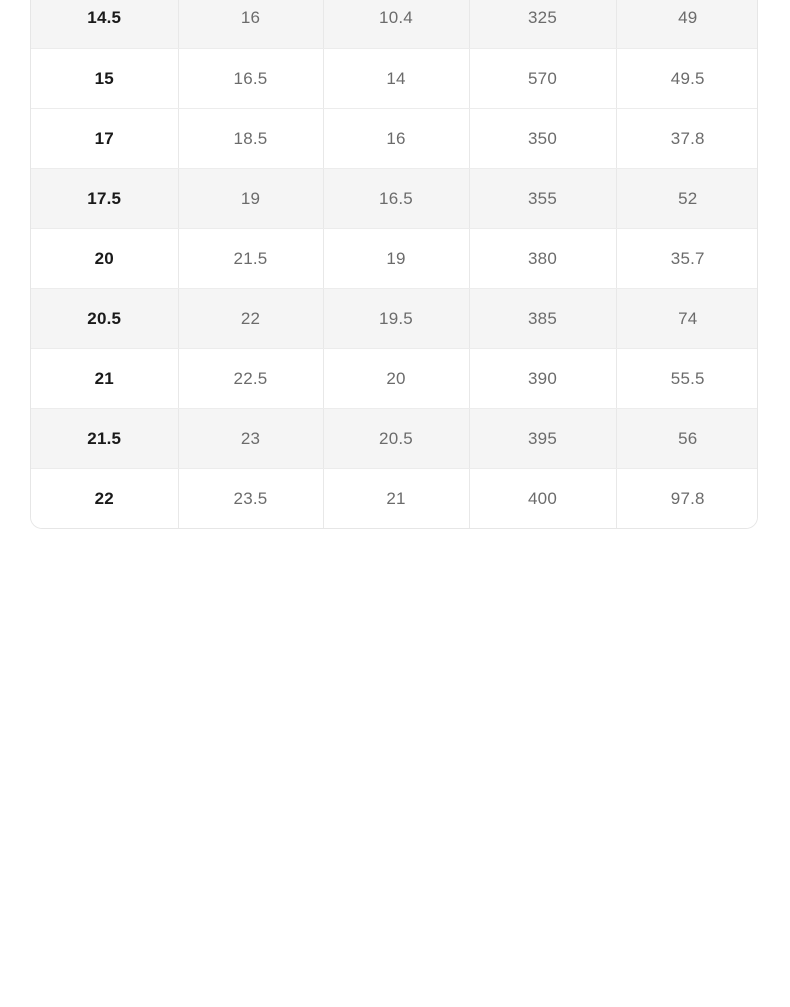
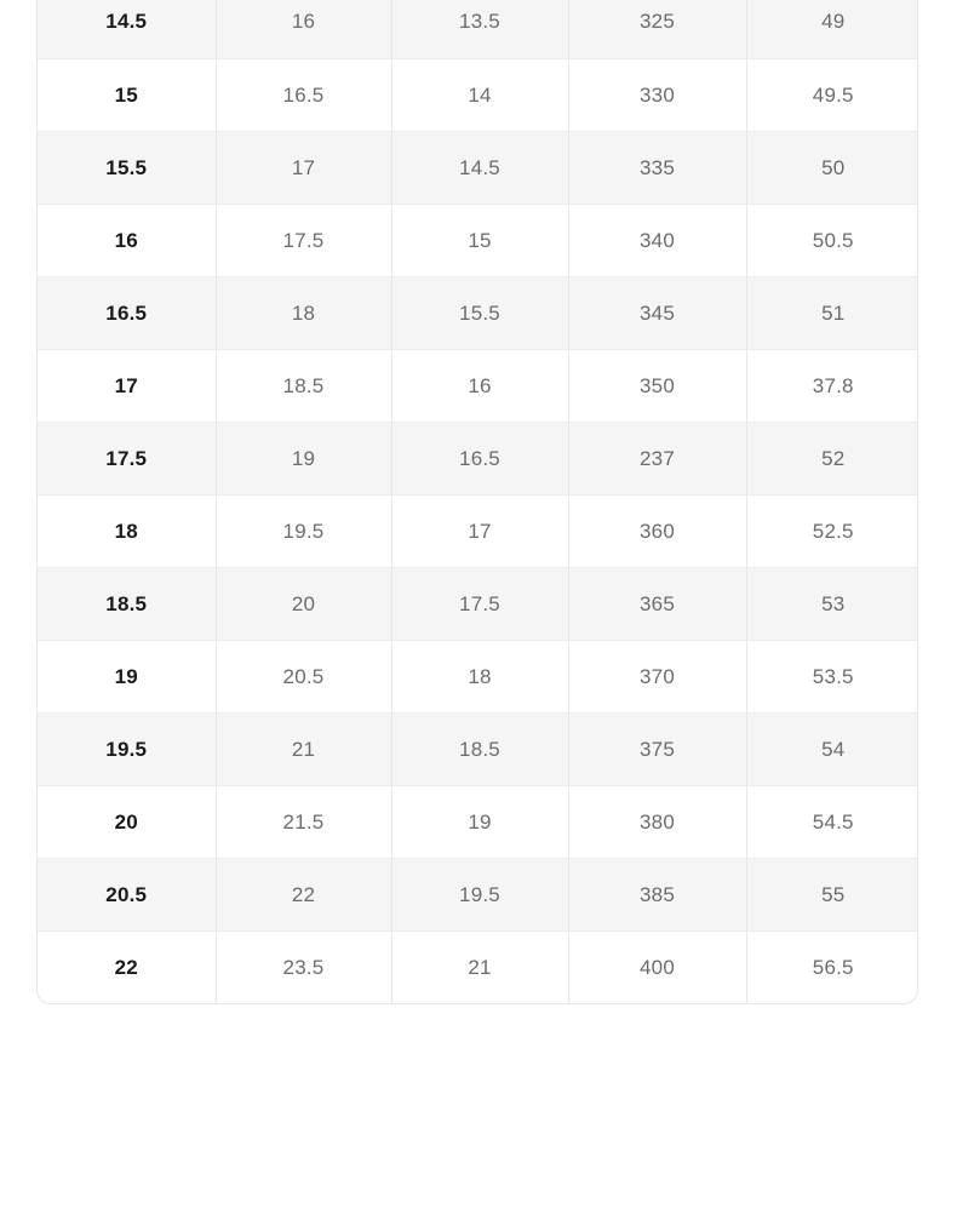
- 14.5	16	10.4	325	49
+ 14.5	16	13.5	325	49
- 15	16.5	14	570	49.5
+ 15	16.5	14	330	49.5
+ 15.5	17	14.5	335	50
+ 16	17.5	15	340	50.5
+ 16.5	18	15.5	345	51
  17	18.5	16	350	37.8
- 17.5	19	16.5	355	52
+ 17.5	19	16.5	237	52
+ 18	19.5	17	360	52.5
+ 18.5	20	17.5	365	53
+ 19	20.5	18	370	53.5
+ 19.5	21	18.5	375	54
- 20	21.5	19	380	35.7
+ 20	21.5	19	380	54.5
- 20.5	22	19.5	385	74
+ 20.5	22	19.5	385	55
- 21	22.5	20	390	55.5
- 21.5	23	20.5	395	56
- 22	23.5	21	400	97.8
+ 22	23.5	21	400	56.5
